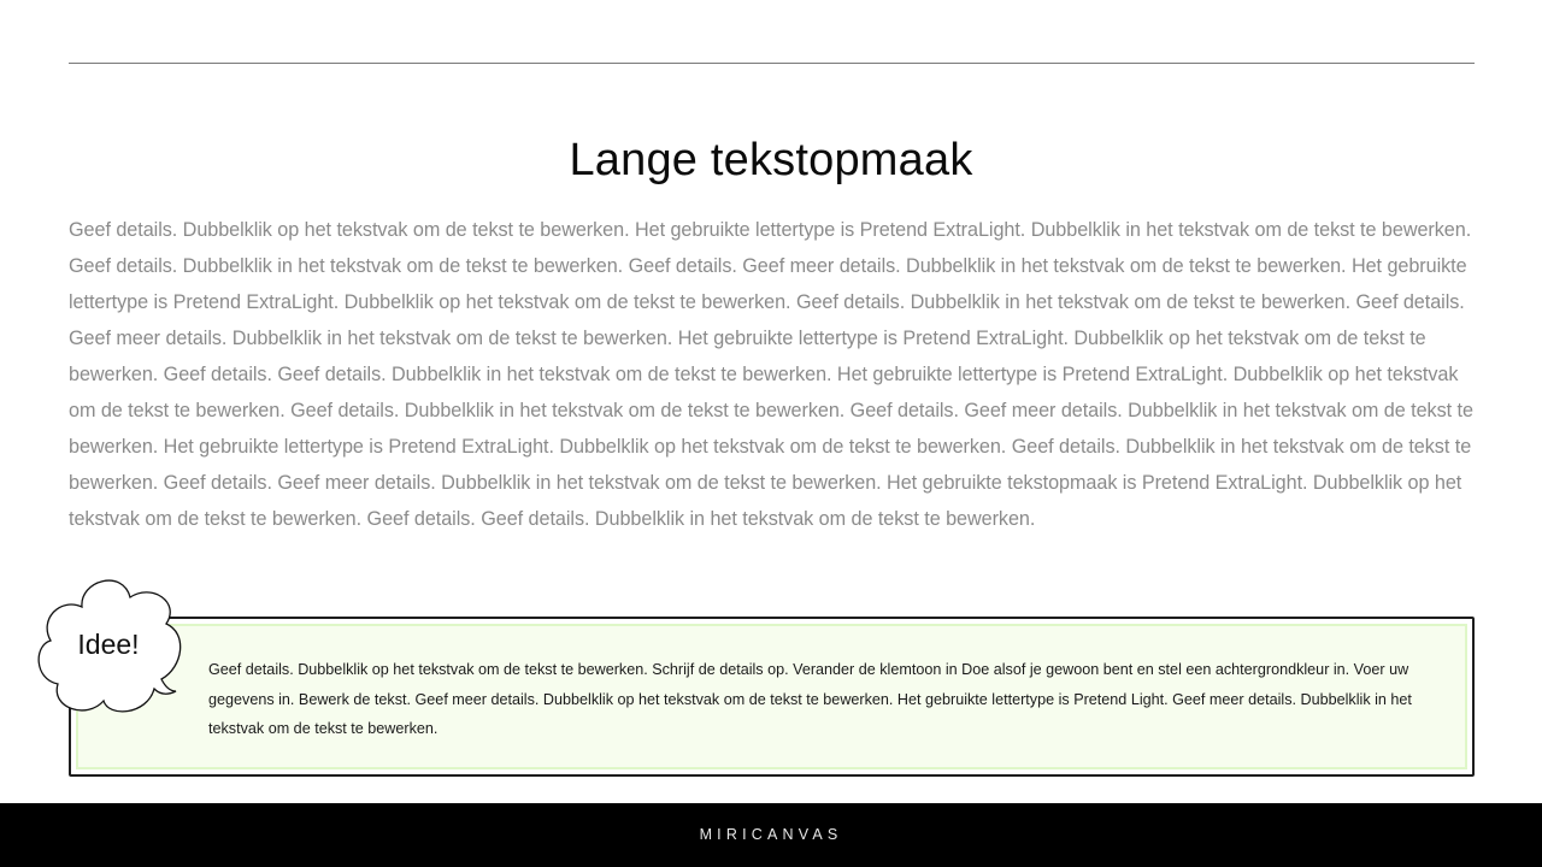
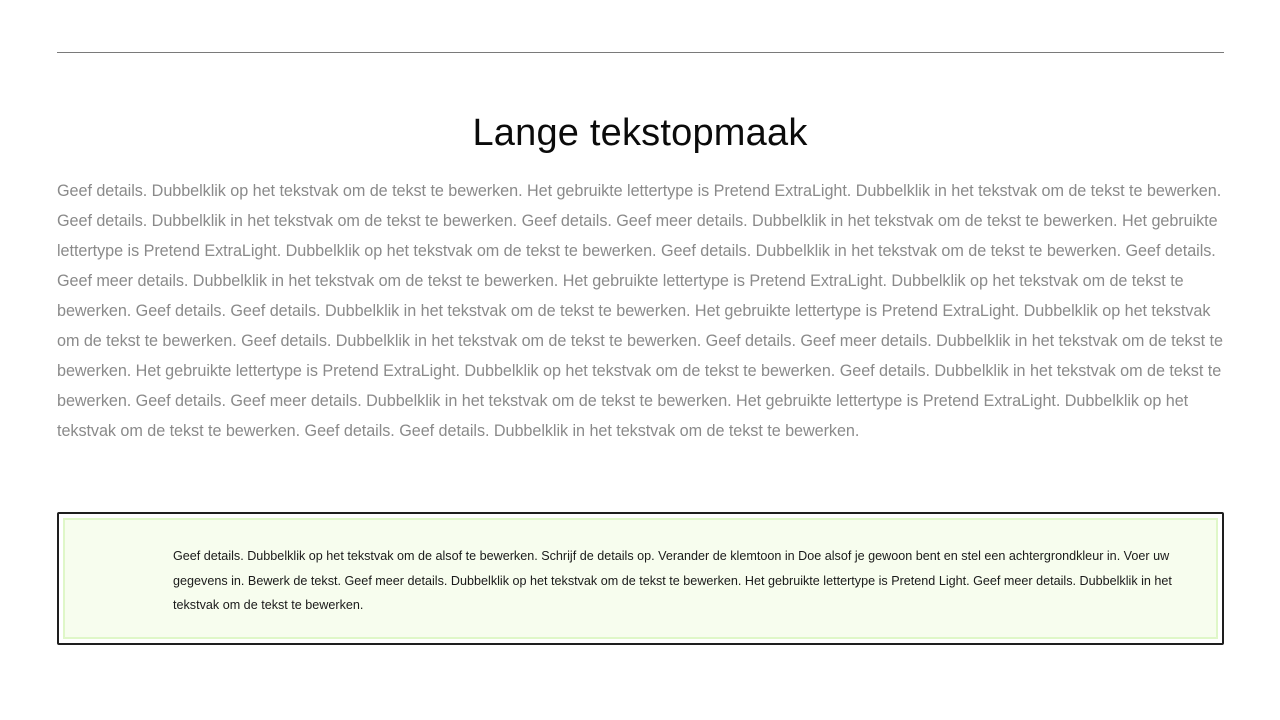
  Lange tekstopmaak
- Geef details. Dubbelklik op het tekstvak om de tekst te bewerken. Het gebruikte lettertype is Pretend ExtraLight. Dubbelklik in het tekstvak om de tekst te bewerken. Geef details. Dubbelklik in het tekstvak om de tekst te bewerken. Geef details. Geef meer details. Dubbelklik in het tekstvak om de tekst te bewerken. Het gebruikte lettertype is Pretend ExtraLight. Dubbelklik op het tekstvak om de tekst te bewerken. Geef details. Dubbelklik in het tekstvak om de tekst te bewerken. Geef details. Geef meer details. Dubbelklik in het tekstvak om de tekst te bewerken. Het gebruikte lettertype is Pretend ExtraLight. Dubbelklik op het tekstvak om de tekst te bewerken. Geef details. Geef details. Dubbelklik in het tekstvak om de tekst te bewerken. Het gebruikte lettertype is Pretend ExtraLight. Dubbelklik op het tekstvak om de tekst te bewerken. Geef details. Dubbelklik in het tekstvak om de tekst te bewerken. Geef details. Geef meer details. Dubbelklik in het tekstvak om de tekst te bewerken. Het gebruikte lettertype is Pretend ExtraLight. Dubbelklik op het tekstvak om de tekst te bewerken. Geef details. Dubbelklik in het tekstvak om de tekst te bewerken. Geef details. Geef meer details. Dubbelklik in het tekstvak om de tekst te bewerken. Het gebruikte tekstopmaak is Pretend ExtraLight. Dubbelklik op het tekstvak om de tekst te bewerken. Geef details. Geef details. Dubbelklik in het tekstvak om de tekst te bewerken.
+ Geef details. Dubbelklik op het tekstvak om de tekst te bewerken. Het gebruikte lettertype is Pretend ExtraLight. Dubbelklik in het tekstvak om de tekst te bewerken. Geef details. Dubbelklik in het tekstvak om de tekst te bewerken. Geef details. Geef meer details. Dubbelklik in het tekstvak om de tekst te bewerken. Het gebruikte lettertype is Pretend ExtraLight. Dubbelklik op het tekstvak om de tekst te bewerken. Geef details. Dubbelklik in het tekstvak om de tekst te bewerken. Geef details. Geef meer details. Dubbelklik in het tekstvak om de tekst te bewerken. Het gebruikte lettertype is Pretend ExtraLight. Dubbelklik op het tekstvak om de tekst te bewerken. Geef details. Geef details. Dubbelklik in het tekstvak om de tekst te bewerken. Het gebruikte lettertype is Pretend ExtraLight. Dubbelklik op het tekstvak om de tekst te bewerken. Geef details. Dubbelklik in het tekstvak om de tekst te bewerken. Geef details. Geef meer details. Dubbelklik in het tekstvak om de tekst te bewerken. Het gebruikte lettertype is Pretend ExtraLight. Dubbelklik op het tekstvak om de tekst te bewerken. Geef details. Dubbelklik in het tekstvak om de tekst te bewerken. Geef details. Geef meer details. Dubbelklik in het tekstvak om de tekst te bewerken. Het gebruikte lettertype is Pretend ExtraLight. Dubbelklik op het tekstvak om de tekst te bewerken. Geef details. Geef details. Dubbelklik in het tekstvak om de tekst te bewerken.
- Geef details. Dubbelklik op het tekstvak om de tekst te bewerken. Schrijf de details op. Verander de klemtoon in Doe alsof je gewoon bent en stel een achtergrondkleur in. Voer uw gegevens in. Bewerk de tekst. Geef meer details. Dubbelklik op het tekstvak om de tekst te bewerken. Het gebruikte lettertype is Pretend Light. Geef meer details. Dubbelklik in het tekstvak om de tekst te bewerken.
+ Geef details. Dubbelklik op het tekstvak om de alsof te bewerken. Schrijf de details op. Verander de klemtoon in Doe alsof je gewoon bent en stel een achtergrondkleur in. Voer uw gegevens in. Bewerk de tekst. Geef meer details. Dubbelklik op het tekstvak om de tekst te bewerken. Het gebruikte lettertype is Pretend Light. Geef meer details. Dubbelklik in het tekstvak om de tekst te bewerken.
- Idee!
- MIRICANVAS
